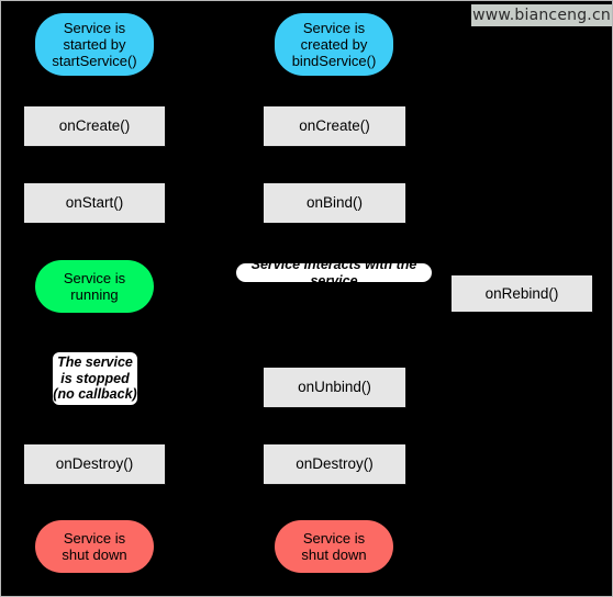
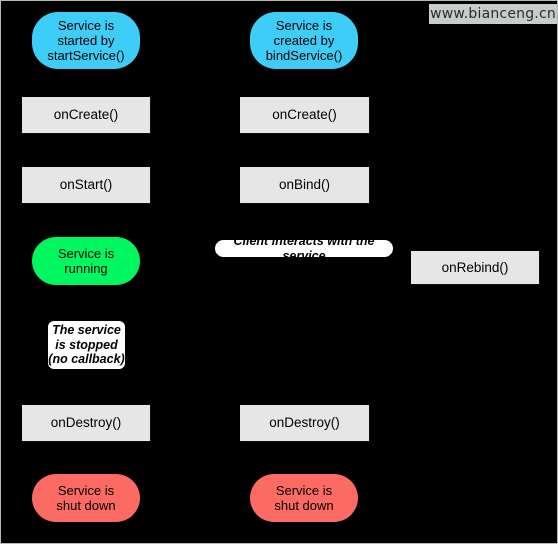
  www.bianceng.cn
  Service is
  started by
  startService()
  onCreate()
  onStart()
  Service is
  running
  The service
  is stopped
  (no callback)
  onDestroy()
  Service is
  shut down
  Service is
  created by
  bindService()
  onCreate()
  onBind()
- Service interacts with the service
+ Client interacts with the service
  onRebind()
- onUnbind()
  onDestroy()
  Service is
  shut down
